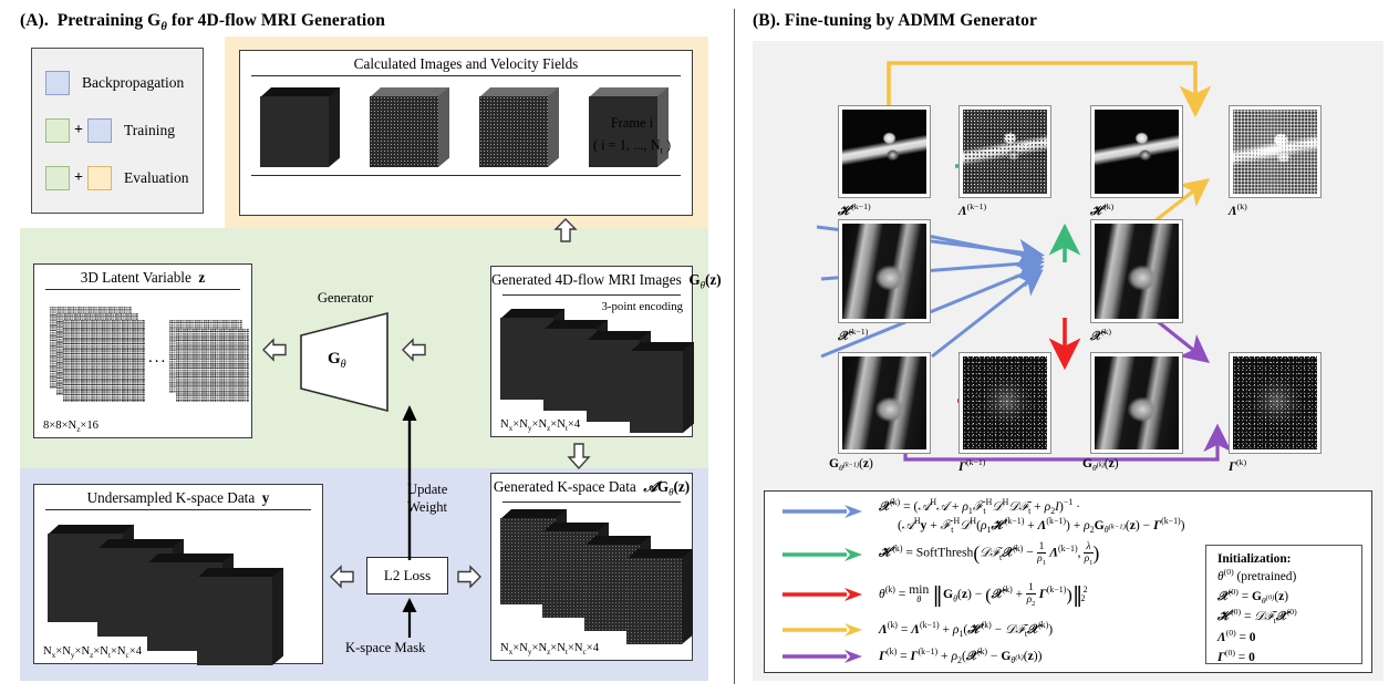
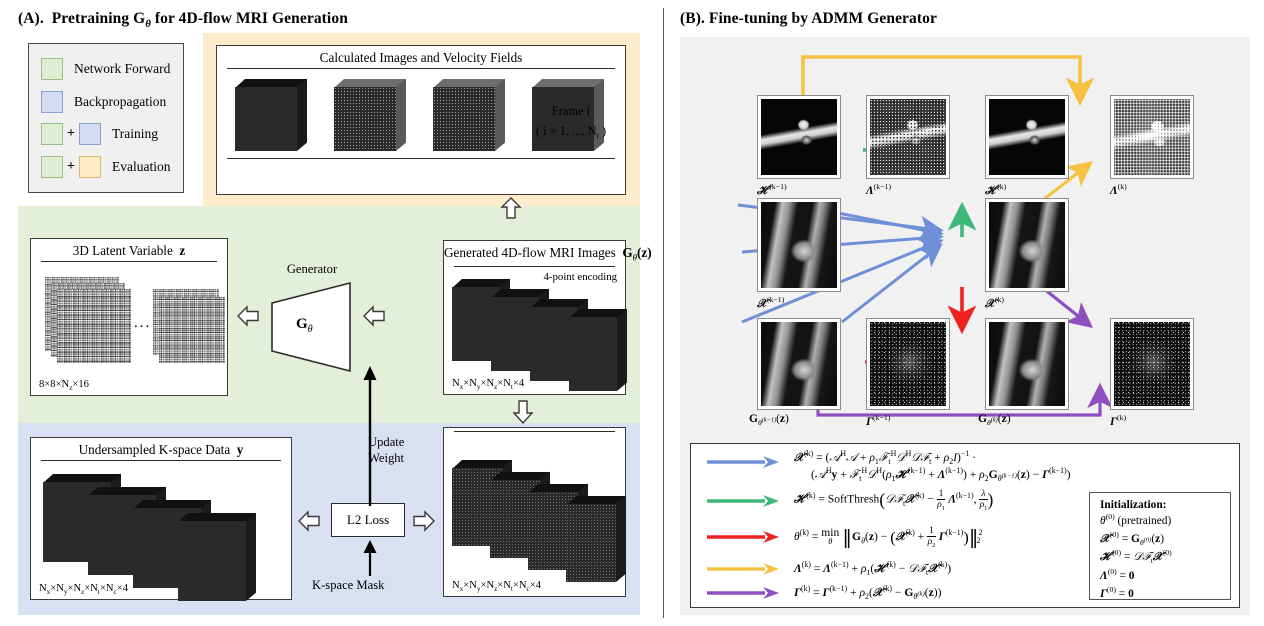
  (A). Pretraining Gθ for 4D-flow MRI Generation
+ Network Forward
  Backpropagation
  +
  Training
  +
  Evaluation
  Calculated Images and Velocity Fields
  Frame i
  ( i = 1, ..., Nt )
  3D Latent Variable z
  ...
  8×8×Nz×16
  Generator
  Gθ
  Generated 4D-flow MRI Images Gθ(z)
- 3-point encoding
+ 4-point encoding
  Nx×Ny×Nz×Nt×4
  Undersampled K-space Data y
  Nx×Ny×Nz×Nt×Nc×4
  L2 Loss
  Update
  Weight
  K-space Mask
- Generated K-space Data 𝒜Gθ(z)
  Nx×Ny×Nz×Nt×Nc×4
  (B). Fine-tuning by ADMM Generator
  ℋ(k−1)
  Λ(k−1)
  ℋ(k)
  Λ(k)
  𝒳(k−1)
  𝒳(k)
  Γ(k−1)
  Γ(k)
  𝒳(k) = (𝒜H𝒜 + ρ1ℱtH𝒟H𝒟ℱt + ρ2I)−1 ·
  (𝒜Hy + ℱtH𝒟H(ρ1ℋ(k−1) + Λ(k−1)) + ρ2Gθ (z) − Γ(k−1))
  ℋ(k) = SoftThresh(𝒟ℱt𝒳(k) −
  1
  Λ(k−1),
  λ
  )
  θ(k) =
  min
  θ
  ∥Gθ(z) − (𝒳(k) +
  1
  Γ(k−1))∥22
  Λ(k) = Λ(k−1) + ρ1(ℋ(k) − 𝒟ℱt𝒳(k))
  Γ(k) = Γ(k−1) + ρ2(𝒳(k) − Gθ (z))
  Initialization:
  θ(0) (pretrained)
  𝒳(0) = Gθ (z)
  ℋ(0) = 𝒟ℱt𝒳(0)
  Λ(0) = 0
  Γ(0) = 0
